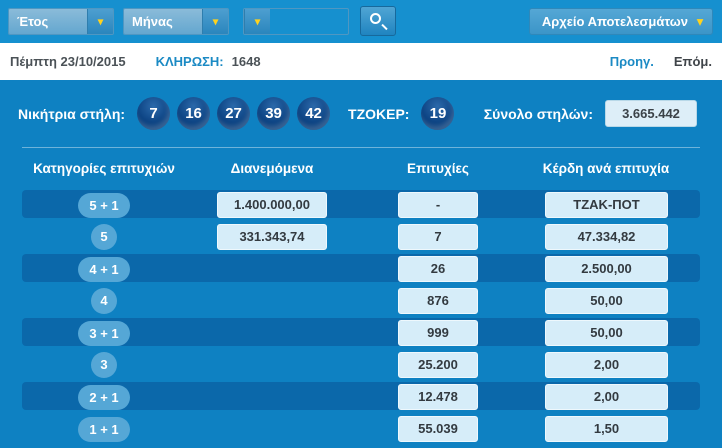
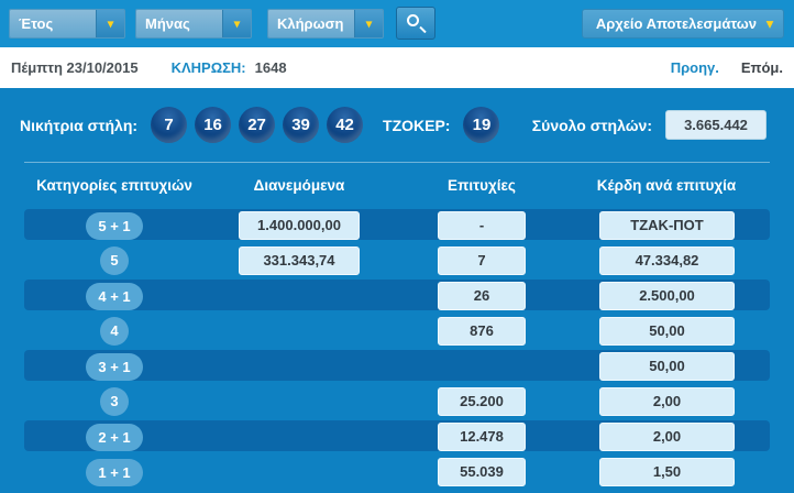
  Έτος
  Μήνας
+ Κλήρωση
  Αρχείο Αποτελεσμάτων
  Πέμπτη 23/10/2015
  ΚΛΗΡΩΣΗ:
  1648
  Προηγ.
  Επόμ.
  Νικήτρια στήλη:
  7
  16
  27
  39
  42
  ΤΖΟΚΕΡ:
  19
  Σύνολο στηλών:
  3.665.442
  Κατηγορίες επιτυχιών
  Διανεμόμενα
  Επιτυχίες
  Κέρδη ανά επιτυχία
  5 + 1
  1.400.000,00
  -
  ΤΖΑΚ-ΠΟΤ
  5
  331.343,74
  7
  47.334,82
  4 + 1
  26
  2.500,00
  4
  876
  50,00
  3 + 1
- 999
  50,00
  3
  25.200
  2,00
  2 + 1
  12.478
  2,00
  1 + 1
  55.039
  1,50
